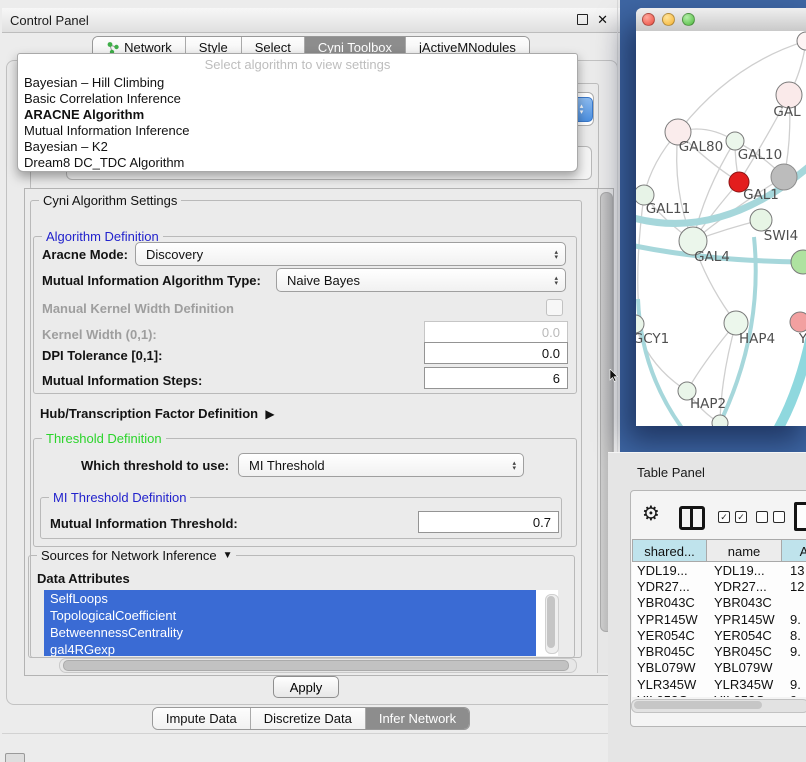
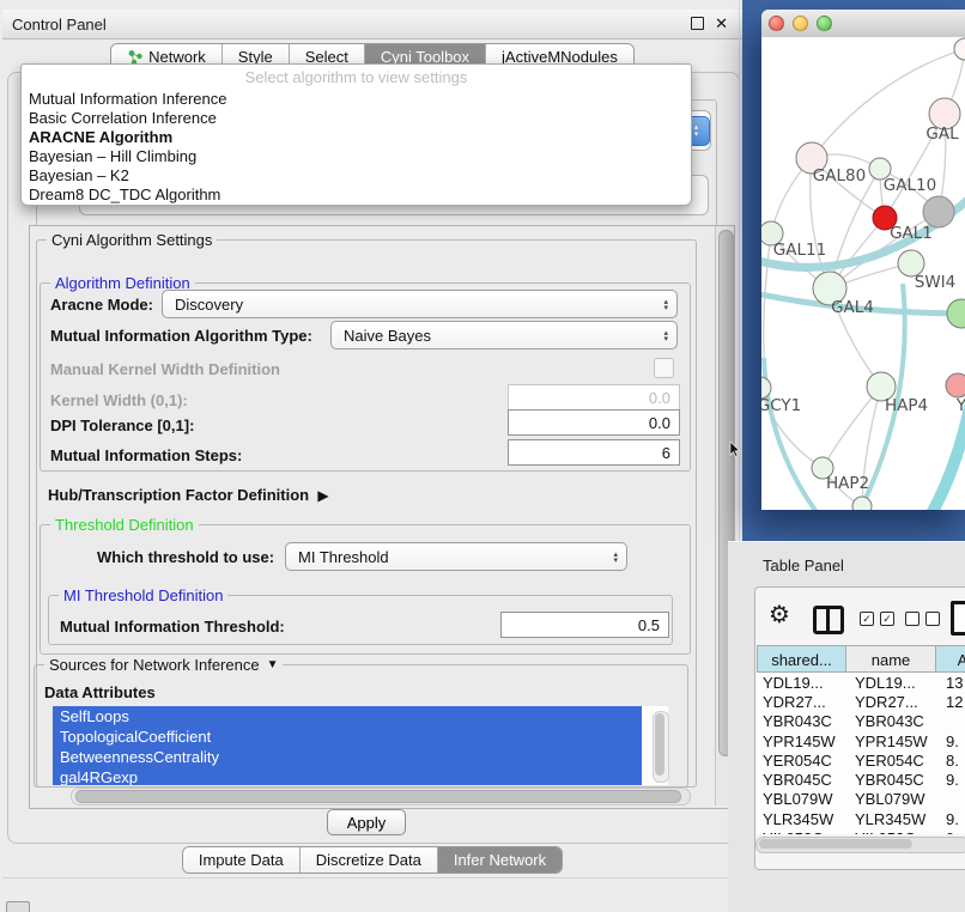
  Control Panel
  ✕
  Network
  Style
  Select
  Cyni Toolbox
  jActiveMNodules
  Select algorithm to view settings
- Bayesian – Hill Climbing
+ Mutual Information Inference
  Basic Correlation Inference
  ARACNE Algorithm
- Mutual Information Inference
+ Bayesian – Hill Climbing
  Bayesian – K2
  Dream8 DC_TDC Algorithm
  Cyni Algorithm Settings
  Algorithm Definition
  Aracne Mode:
  Discovery
  Mutual Information Algorithm Type:
  Naive Bayes
  Manual Kernel Width Definition
  Kernel Width (0,1):
  0.0
  DPI Tolerance [0,1]:
  0.0
  Mutual Information Steps:
  6
  Hub/Transcription Factor Definition ▶
  Threshold Definition
  Which threshold to use:
  MI Threshold
  MI Threshold Definition
  Mutual Information Threshold:
- 0.7
+ 0.5
  Sources for Network Inference
  ▼
  Data Attributes
  SelfLoops
  TopologicalCoefficient
  BetweennessCentrality
  gal4RGexp
  Apply
  Impute Data
  Discretize Data
  Infer Network
  GAL
  GAL80
  GAL10
  GAL1
  SWI4
  GAL4
  GAL11
  GCY1
  HAP4
  Y
  HAP2
  Table Panel
  ⚙
  ✓
  ✓
  shared...
  name
  A
  YDL19...
  YDL19...
  13
  YDR27...
  YDR27...
  12
  YBR043C
  YBR043C
  YPR145W
  YPR145W
  9.
  YER054C
  YER054C
  8.
  YBR045C
  YBR045C
  9.
  YBL079W
  YBL079W
  YLR345W
  YLR345W
  9.
